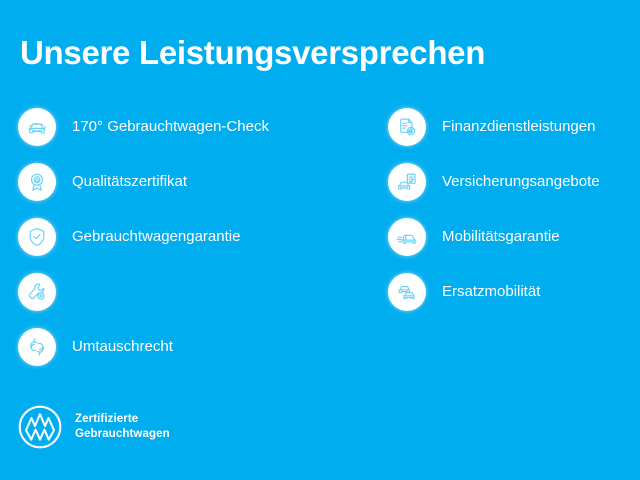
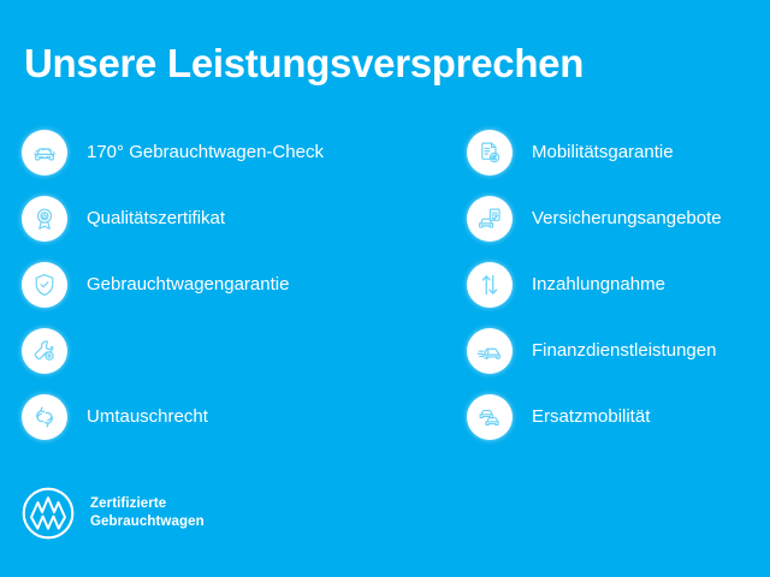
  Unsere Leistungsversprechen
  170° Gebrauchtwagen-Check
  Qualitätszertifikat
  Gebrauchtwagengarantie
  Umtauschrecht
- Finanzdienstleistungen
+ Mobilitätsgarantie
  Versicherungsangebote
+ Inzahlungnahme
- Mobilitätsgarantie
+ Finanzdienstleistungen
  Ersatzmobilität
  Zertifizierte
  Gebrauchtwagen
